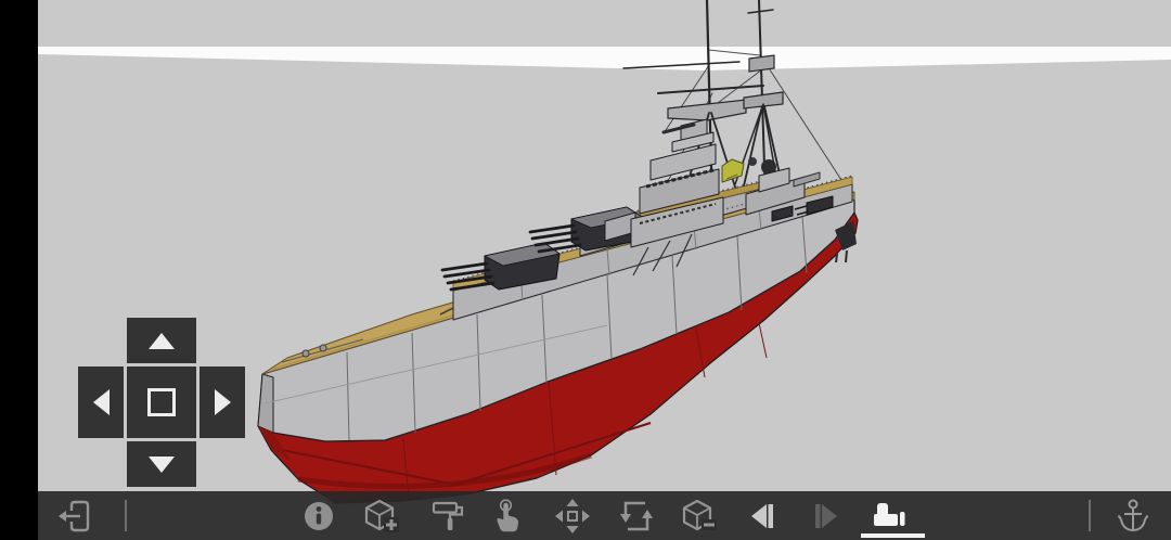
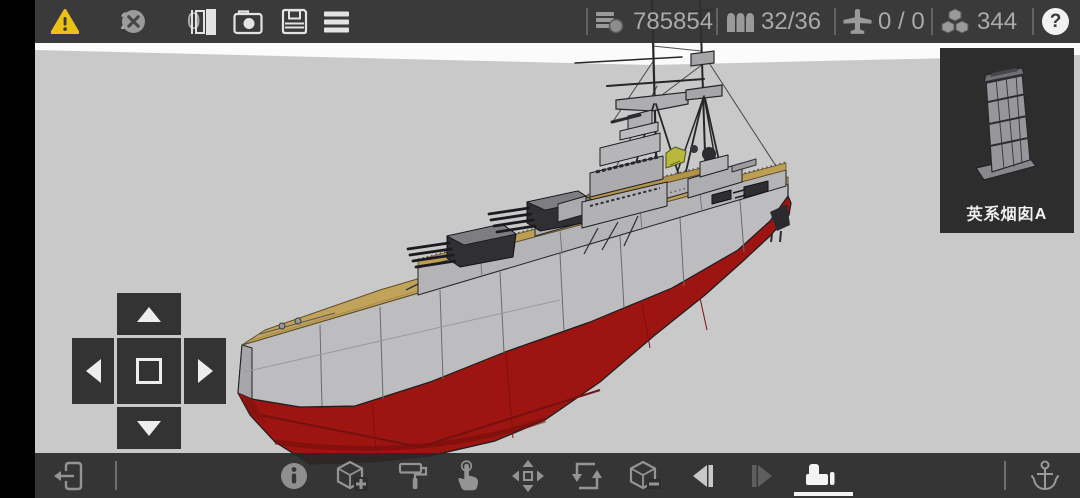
+ 0
+ 785854
+ 32/36
+ 0 / 0
+ 344
+ ?
+ 英系烟囱A
